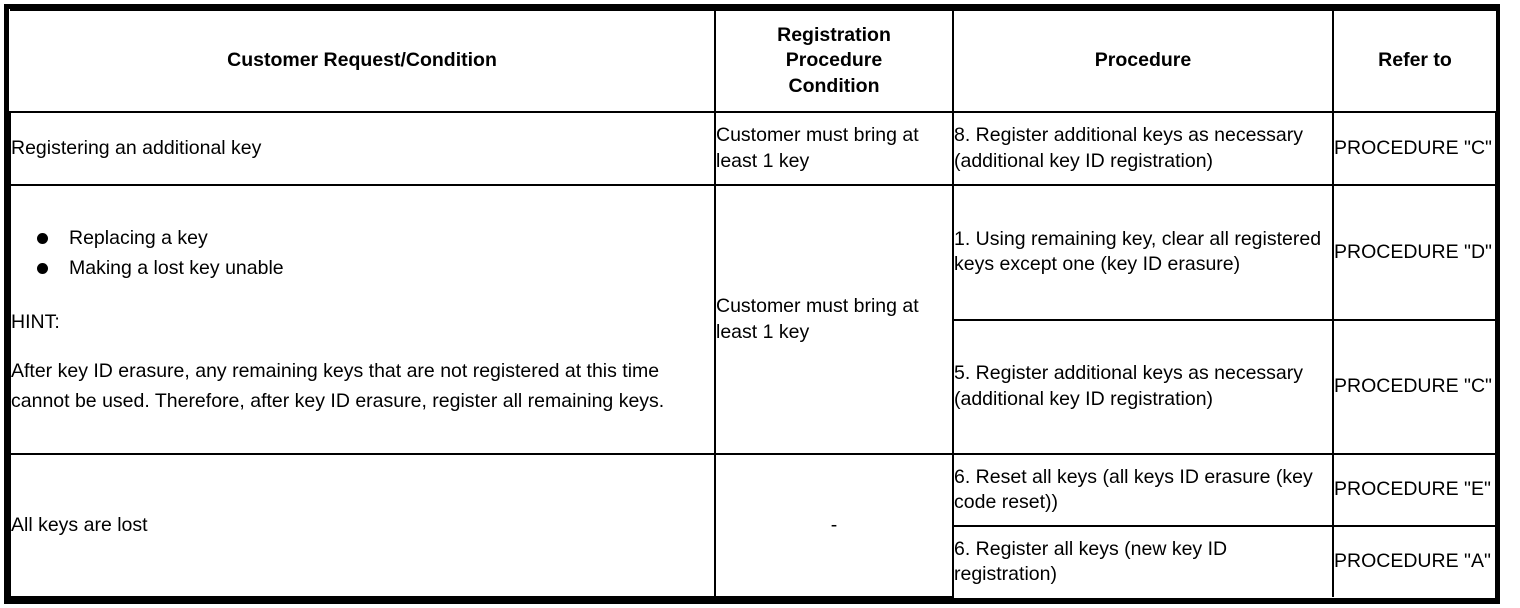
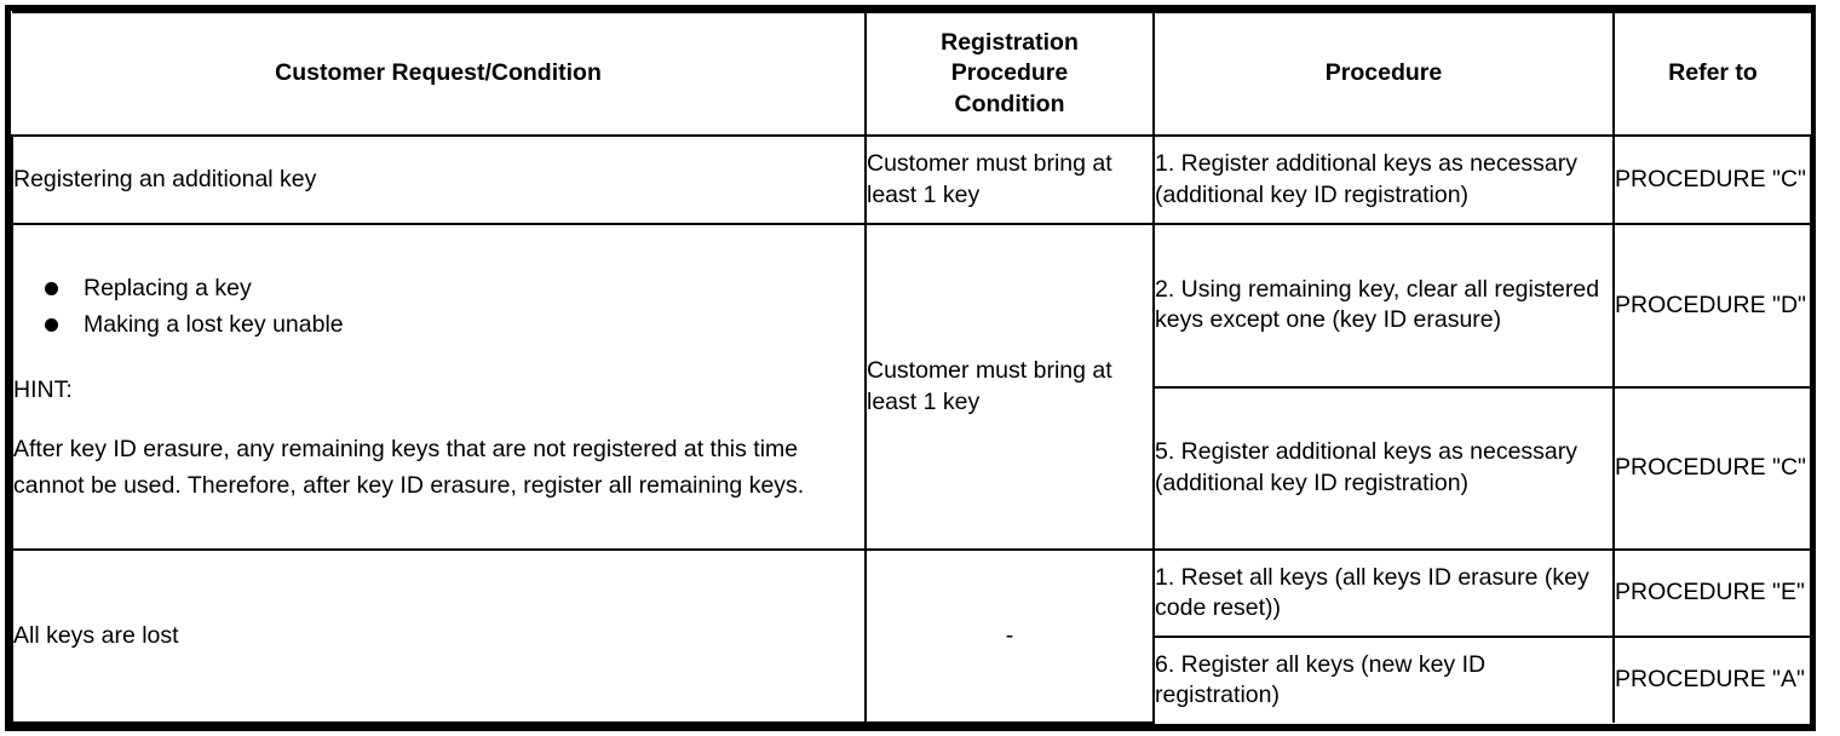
  Customer Request/Condition	Registration Procedure Condition	Procedure	Refer to
- Registering an additional key	Customer must bring at least 1 key	8. Register additional keys as necessary (additional key ID registration)	PROCEDURE "C"
+ Registering an additional key	Customer must bring at least 1 key	1. Register additional keys as necessary (additional key ID registration)	PROCEDURE "C"
- Replacing a key Making a lost key unable HINT: After key ID erasure, any remaining keys that are not registered at this time cannot be used. Therefore, after key ID erasure, register all remaining keys.	Customer must bring at least 1 key	1. Using remaining key, clear all registered keys except one (key ID erasure)	PROCEDURE "D"
+ Replacing a key Making a lost key unable HINT: After key ID erasure, any remaining keys that are not registered at this time cannot be used. Therefore, after key ID erasure, register all remaining keys.	Customer must bring at least 1 key	2. Using remaining key, clear all registered keys except one (key ID erasure)	PROCEDURE "D"
  5. Register additional keys as necessary (additional key ID registration)	PROCEDURE "C"
- All keys are lost	-	6. Reset all keys (all keys ID erasure (key code reset))	PROCEDURE "E"
+ All keys are lost	-	1. Reset all keys (all keys ID erasure (key code reset))	PROCEDURE "E"
  6. Register all keys (new key ID registration)	PROCEDURE "A"
